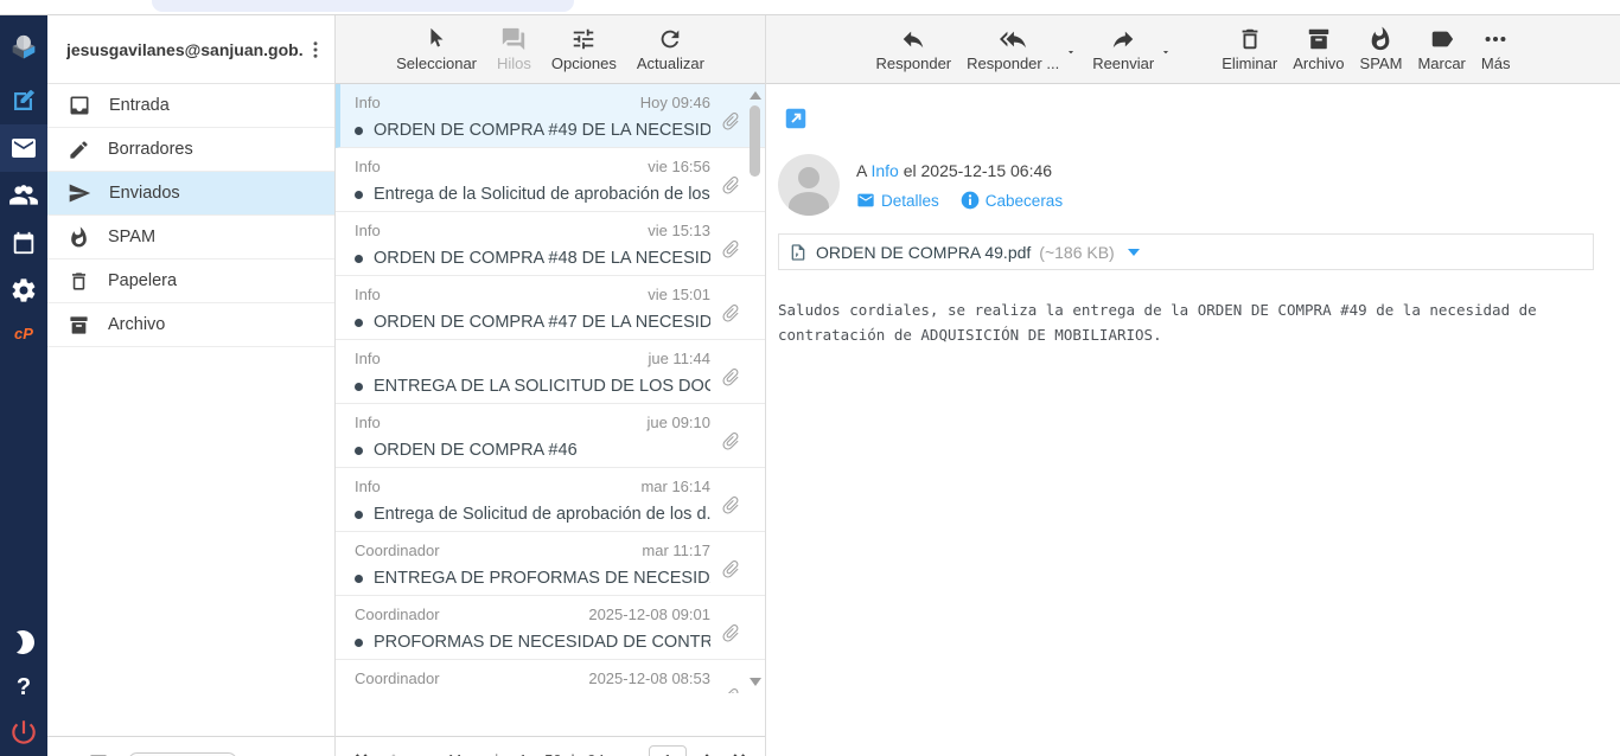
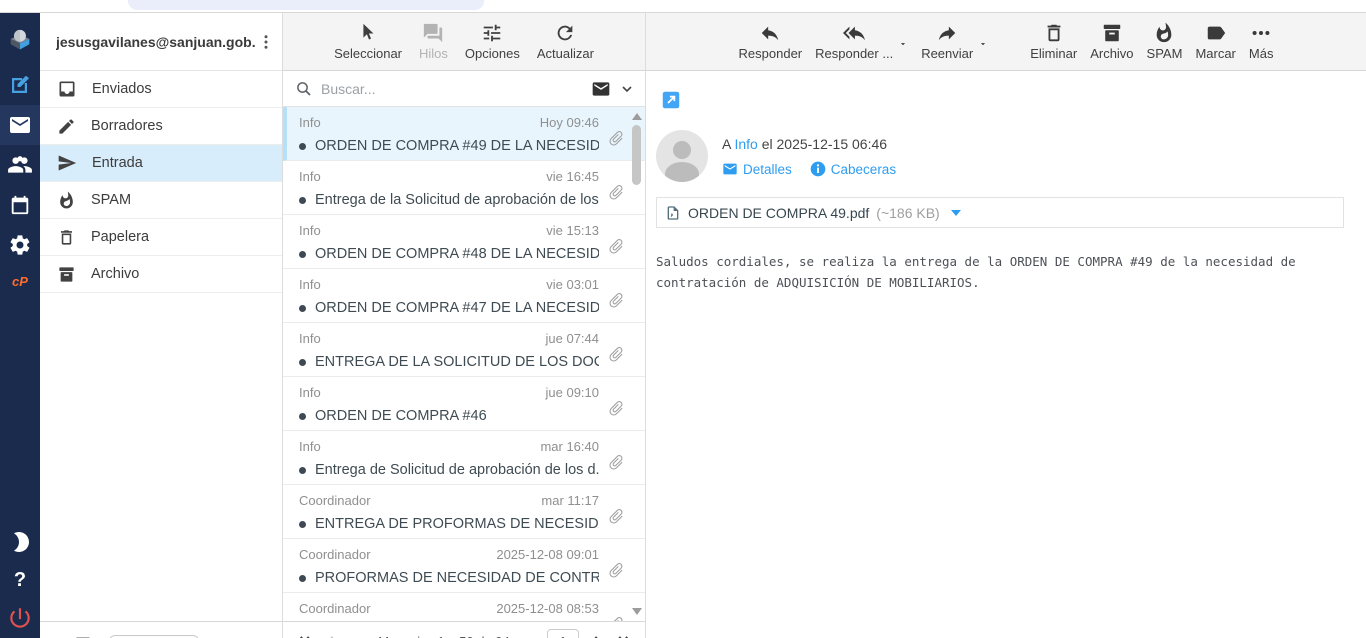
  cP
  ?
  jesusgavilanes@sanjuan.gob.
- Entrada
+ Enviados
  Borradores
- Enviados
+ Entrada
  SPAM
  Papelera
  Archivo
  Seleccionar
  Hilos
  Opciones
  Actualizar
+ Buscar...
  Info
  Hoy 09:46
  ORDEN DE COMPRA #49 DE LA NECESID
  Info
- vie 16:56
+ vie 16:45
  Entrega de la Solicitud de aprobación de los
  Info
  vie 15:13
  ORDEN DE COMPRA #48 DE LA NECESID
  Info
- vie 15:01
+ vie 03:01
  ORDEN DE COMPRA #47 DE LA NECESID
  Info
- jue 11:44
+ jue 07:44
  ENTREGA DE LA SOLICITUD DE LOS DO
  Info
  jue 09:10
  ORDEN DE COMPRA #46
  Info
- mar 16:14
+ mar 16:40
  Entrega de Solicitud de aprobación de los d.
  Coordinador
  mar 11:17
  ENTREGA DE PROFORMAS DE NECESID
  Coordinador
  2025-12-08 09:01
  PROFORMAS DE NECESIDAD DE CONTR
  Coordinador
  2025-12-08 08:53
  Responder
  Responder ...
  Reenviar
  Eliminar
  Archivo
  SPAM
  Marcar
  Más
  A Info el 2025-12-15 06:46
  Detalles
  Cabeceras
  ORDEN DE COMPRA 49.pdf
  (~186 KB)
  Saludos cordiales, se realiza la entrega de la ORDEN DE COMPRA #49 de la necesidad de
  contratación de ADQUISICIÓN DE MOBILIARIOS.
